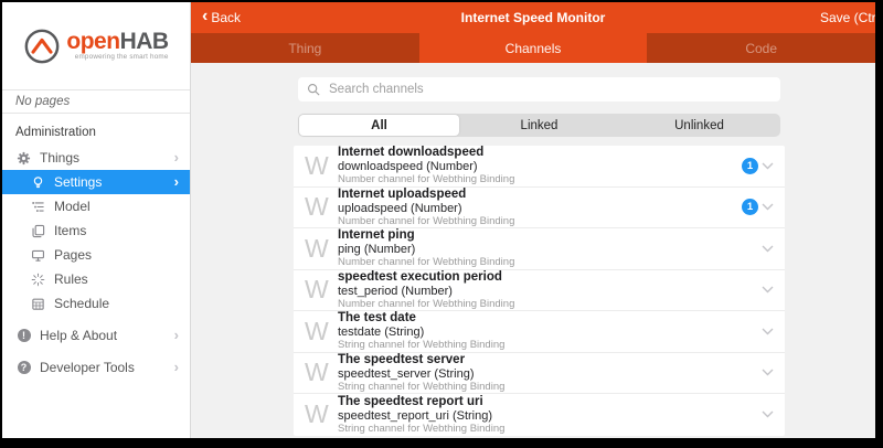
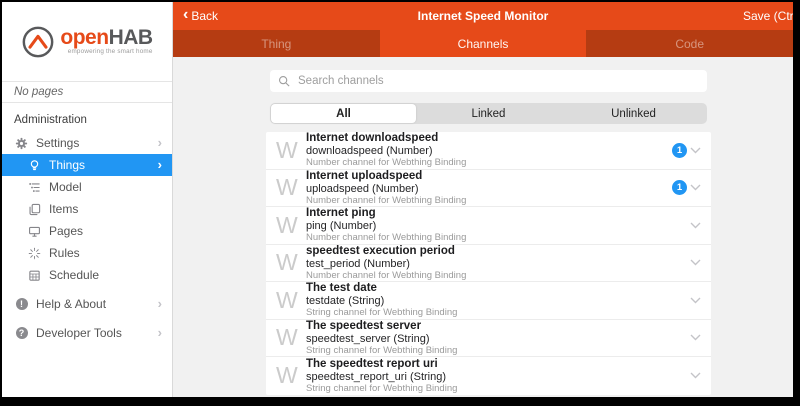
  openHAB
  No pages
  Administration
- Things
+ Settings
  ›
- Settings
+ Things
  ›
  Model
  Items
  Pages
  Rules
  Schedule
  !
  Help & About
  ›
  ?
  Developer Tools
  ›
  ‹
  Back
  Internet Speed Monitor
  Thing
  Channels
  Code
  Search channels
  All
  Linked
  Unlinked
  W
  Internet downloadspeed
  downloadspeed (Number)
  Number channel for Webthing Binding
  1
  W
  Internet uploadspeed
  uploadspeed (Number)
  Number channel for Webthing Binding
  1
  W
  Internet ping
  ping (Number)
  Number channel for Webthing Binding
  W
  speedtest execution period
  test_period (Number)
  Number channel for Webthing Binding
  W
  The test date
  testdate (String)
  String channel for Webthing Binding
  W
  The speedtest server
  speedtest_server (String)
  String channel for Webthing Binding
  W
  The speedtest report uri
  speedtest_report_uri (String)
  String channel for Webthing Binding
